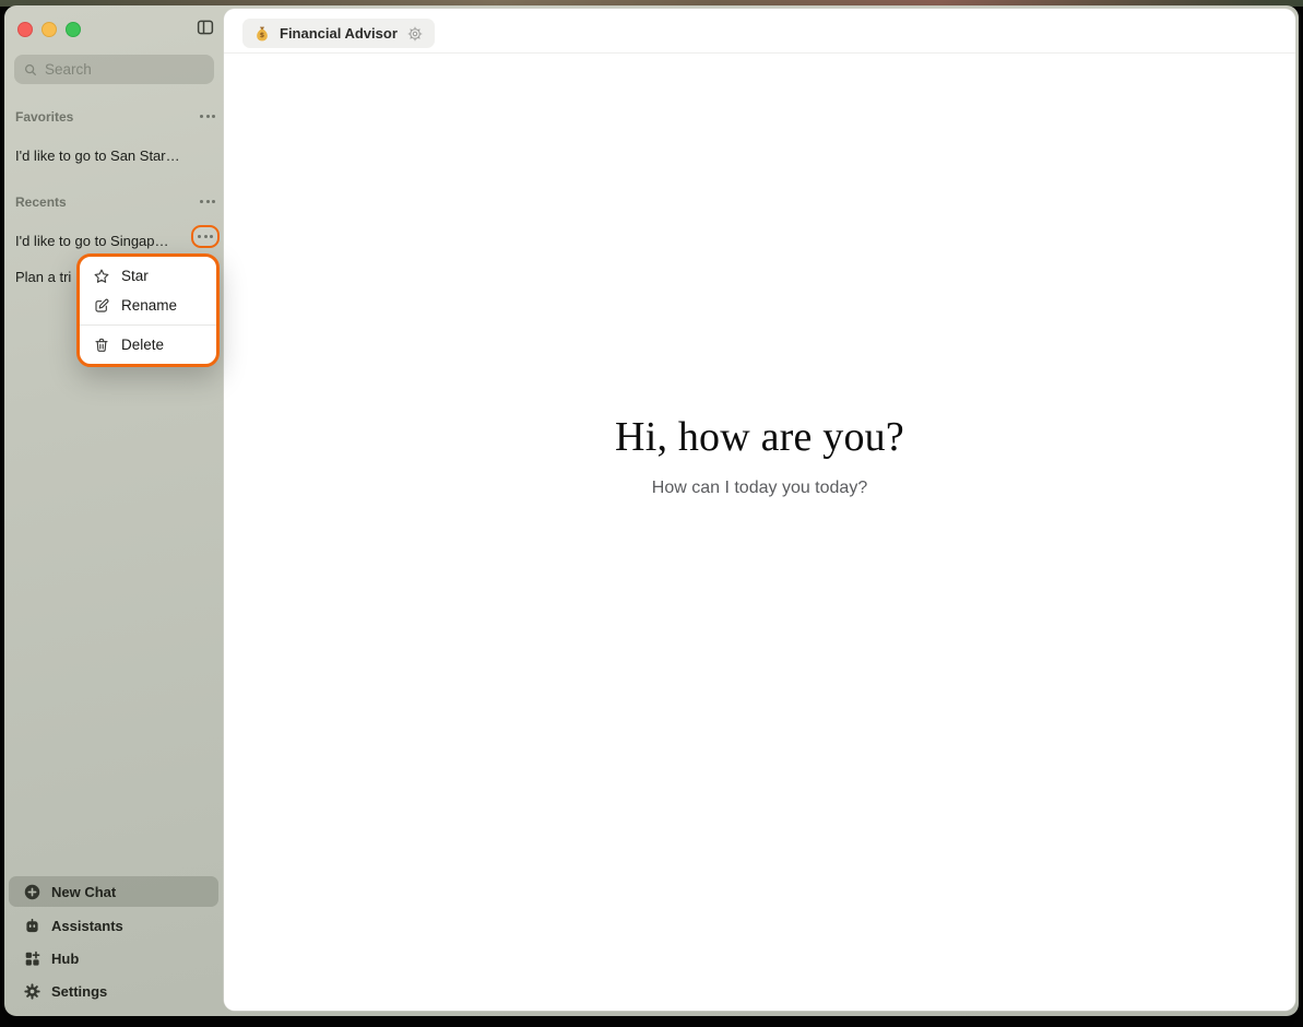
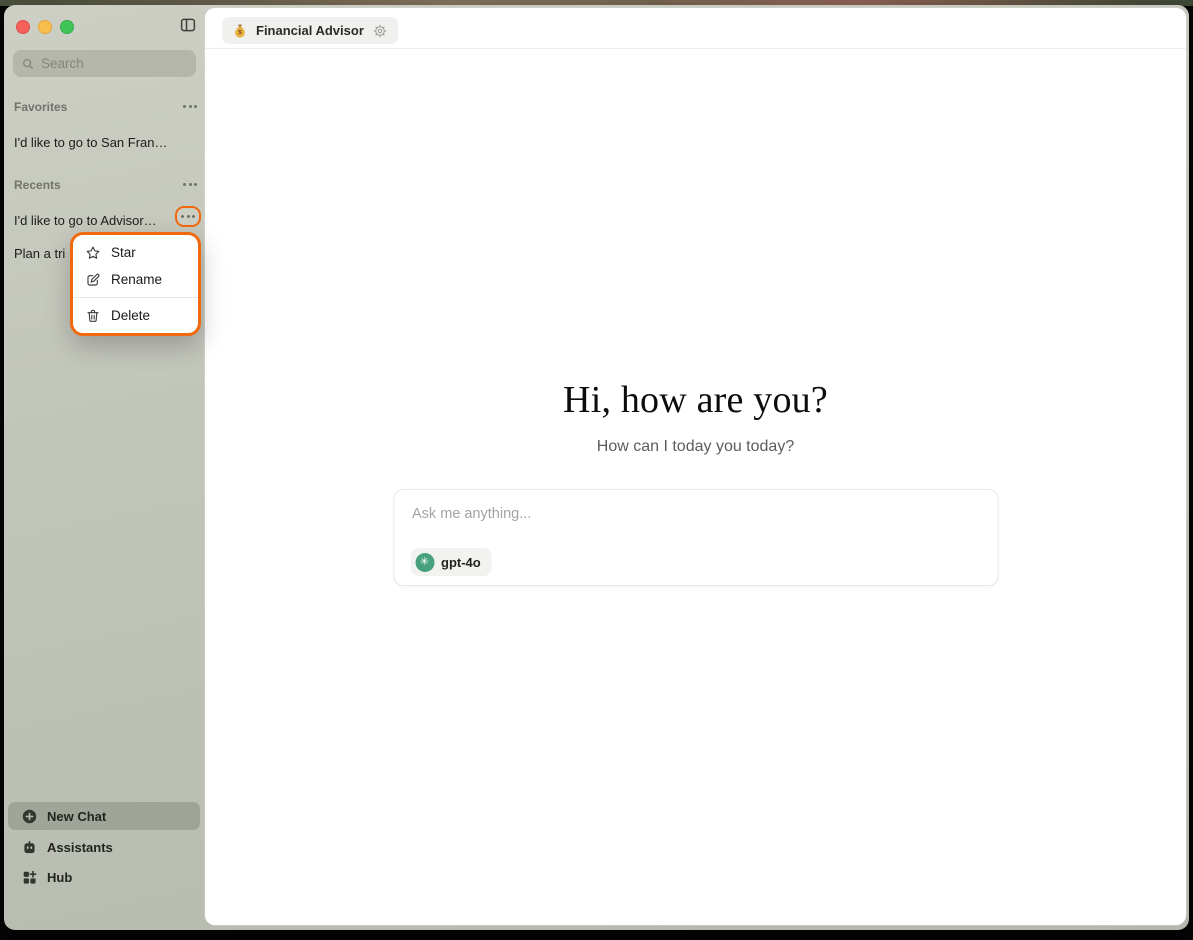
  Search
  Favorites
- I'd like to go to San Star…
+ I'd like to go to San Fran…
  Recents
- I'd like to go to Singap…
+ I'd like to go to Advisor…
  Plan a tri
  Star
  Rename
  Delete
  New Chat
  Assistants
  Hub
- Settings
  Financial Advisor
  Hi, how are you?
  How can I today you today?
+ Ask me anything...
+ ✳
+ gpt-4o
